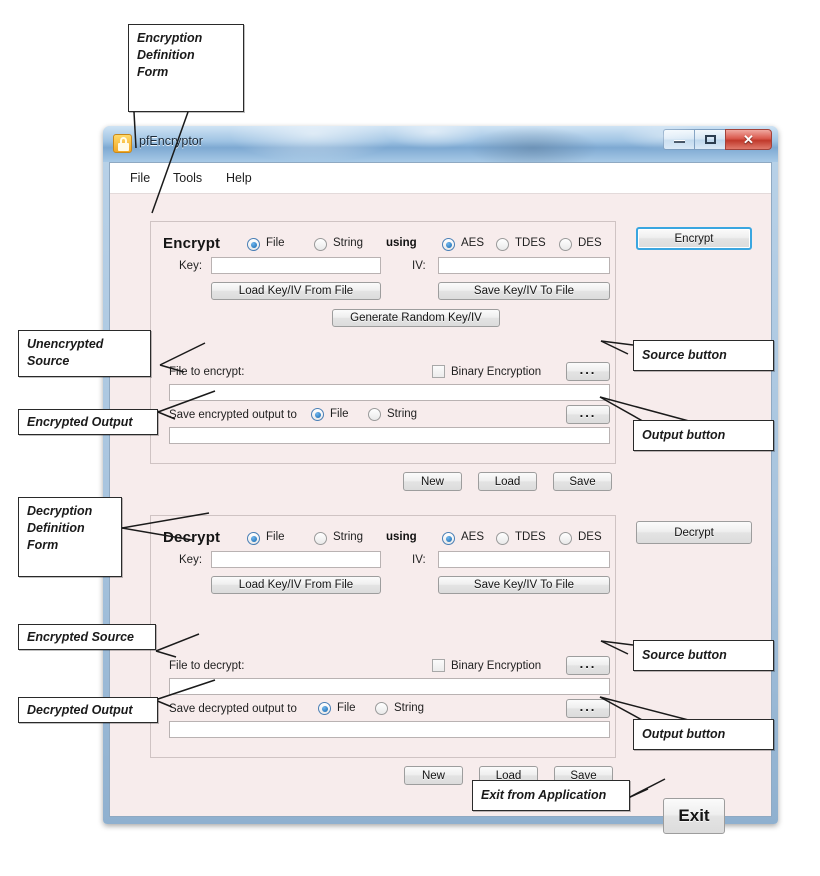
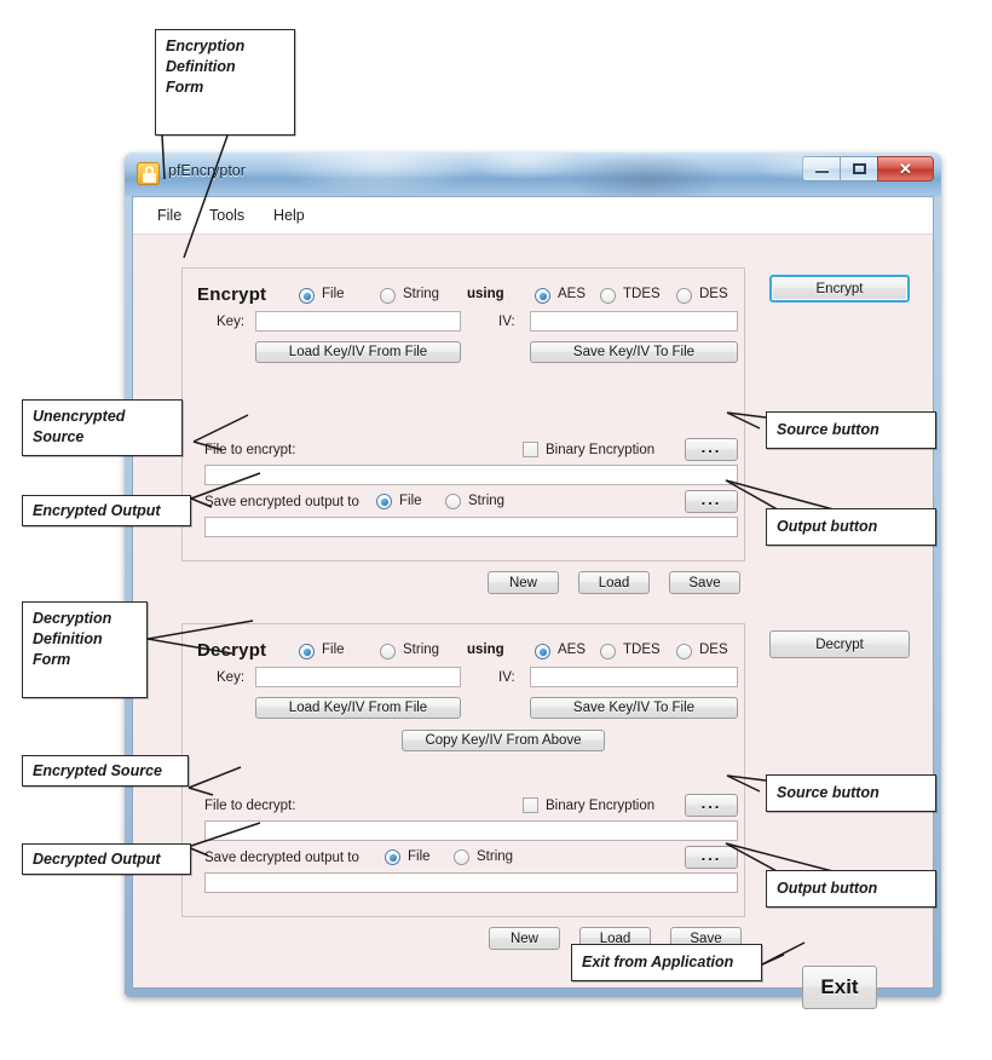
  File
  Tools
  Help
  Encrypt
  File
  String
  using
  AES
  TDES
  DES
  Key:
  IV:
  Load Key/IV From File
  Save Key/IV To File
- Generate Random Key/IV
  File to encrypt:
  Binary Encryption
  ...
  Save encrypted output to
  File
  String
  ...
  New
  Load
  Save
  Encrypt
  Dcrypt
  File
  String
  using
  AES
  TDES
  DES
  Key:
  IV:
  Load Key/IV From File
  Save Key/IV To File
+ Copy Key/IV From Above
  File to decrypt:
  Binary Encryption
  ...
  Save decrypted output to
  File
  String
  ...
  New
  Load
  Save
  Decrypt
  Exit
  Encryption
  Definition
  Form
  Unencrypted
  Source
  Encrypted Output
  Decryption
  Definition
  Form
  Encrypted Source
  Decrypted Output
  Source button
  Output button
  Source button
  Output button
  Exit from Application
